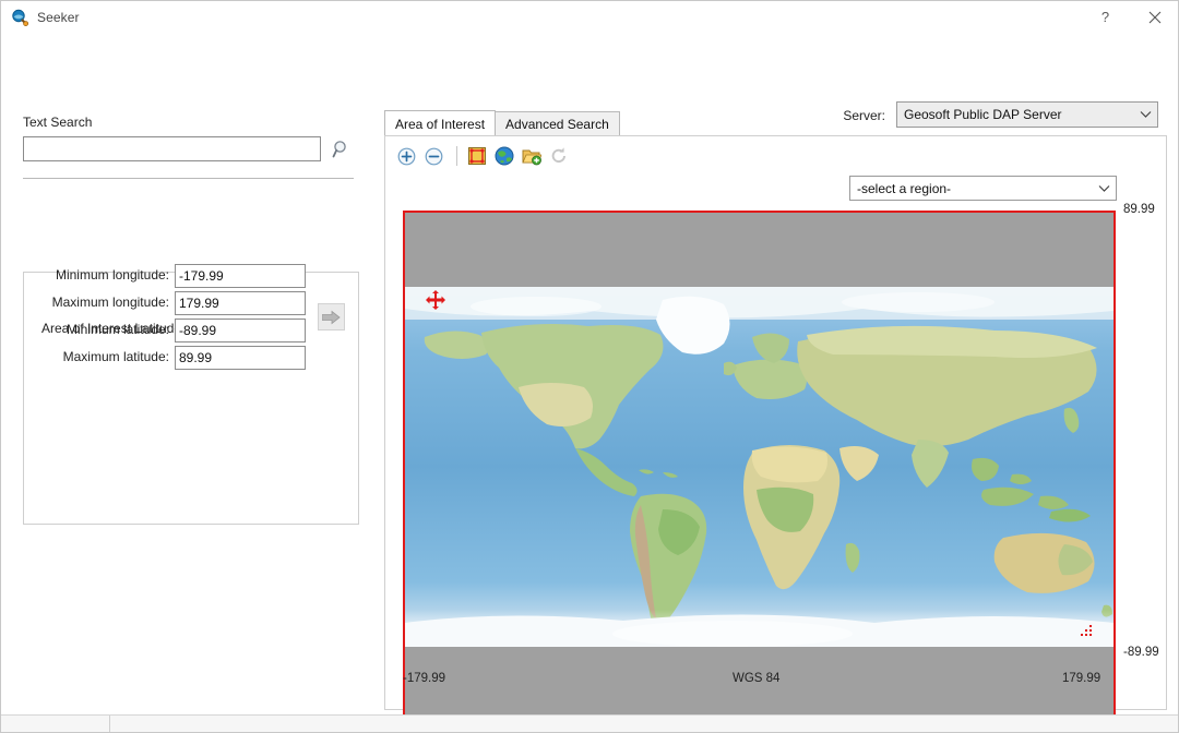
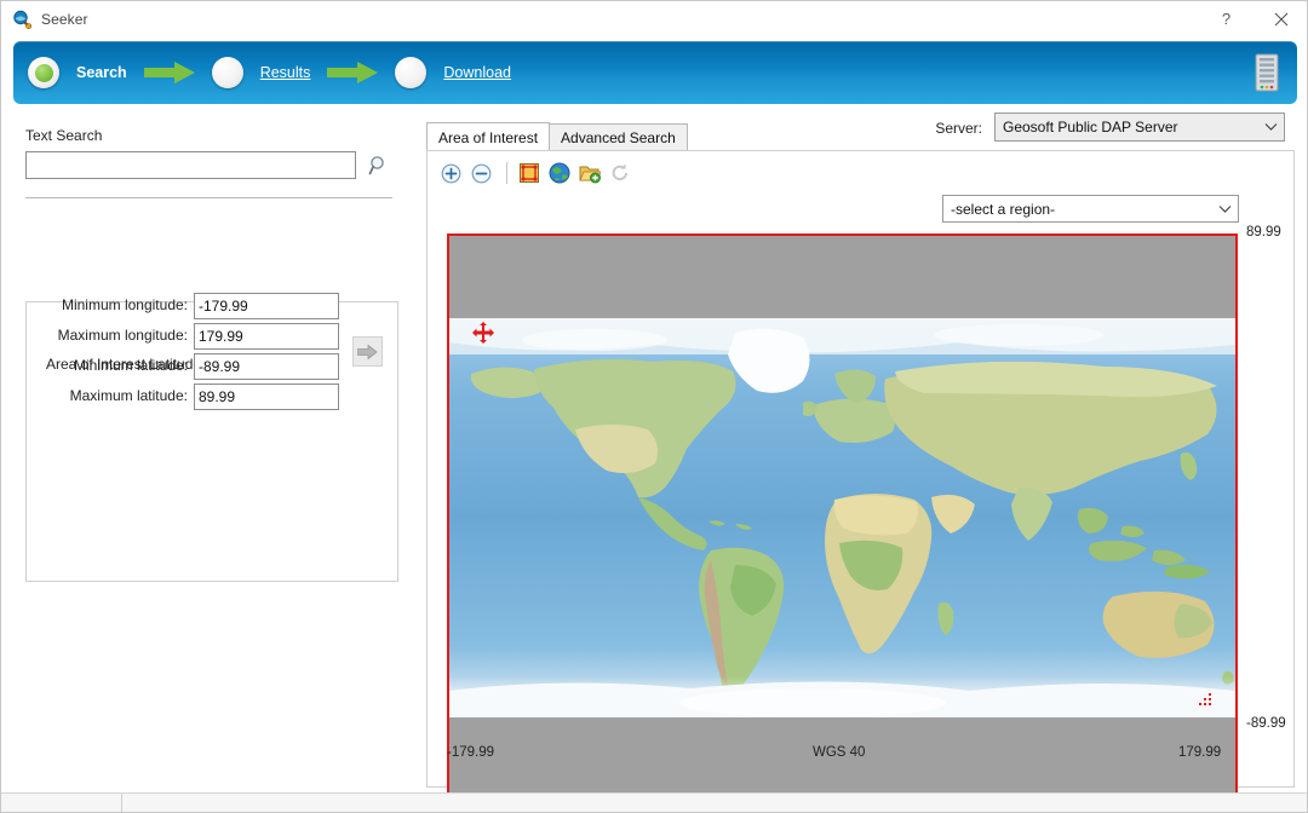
  Seeker
  ?
+ Search
+ Results
+ Download
  Text Search
  Minimum longitude:
  -179.99
  Maximum longitude:
  179.99
  Minimum latitude:
  -89.99
  Maximum latitude:
  89.99
  Server:
  Geosoft Public DAP Server
  Area of Interest
  Advanced Search
  -select a region-
  89.99
  -89.99
  -179.99
- WGS 84
+ WGS 40
  179.99
